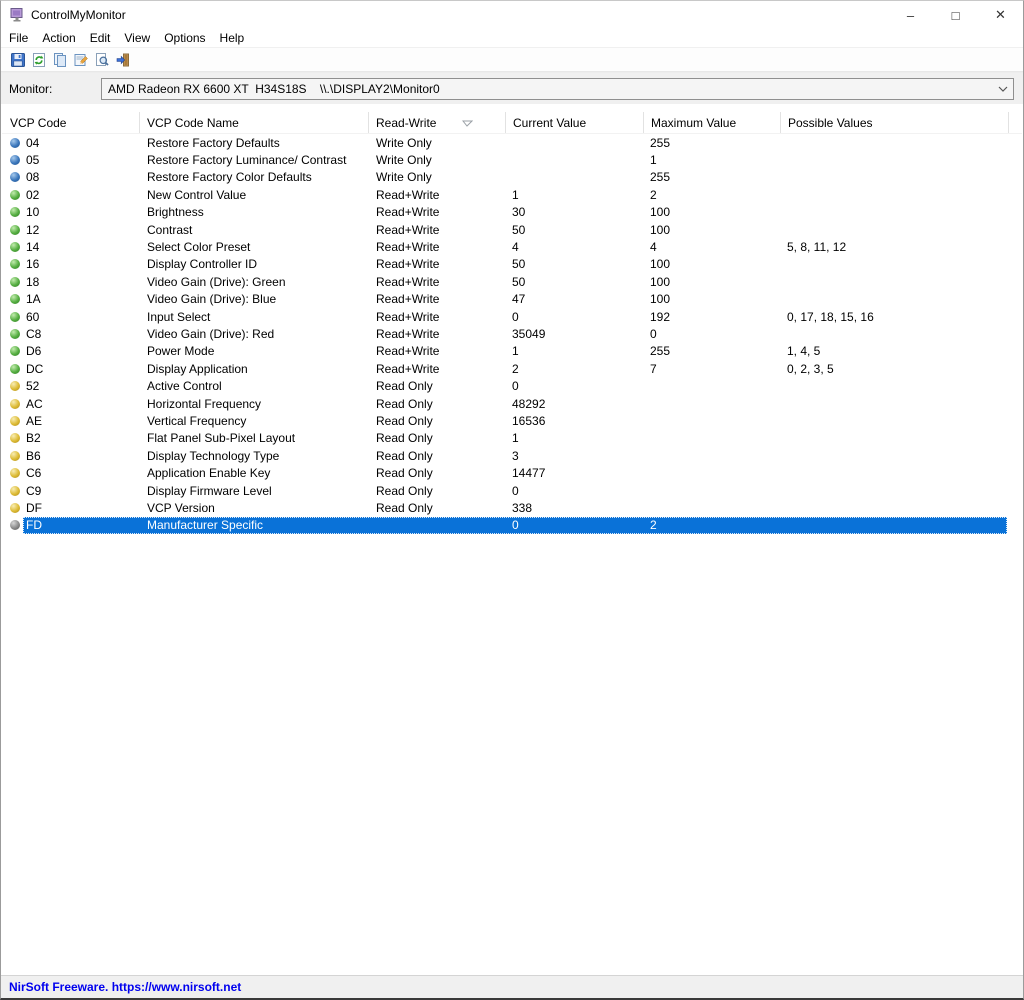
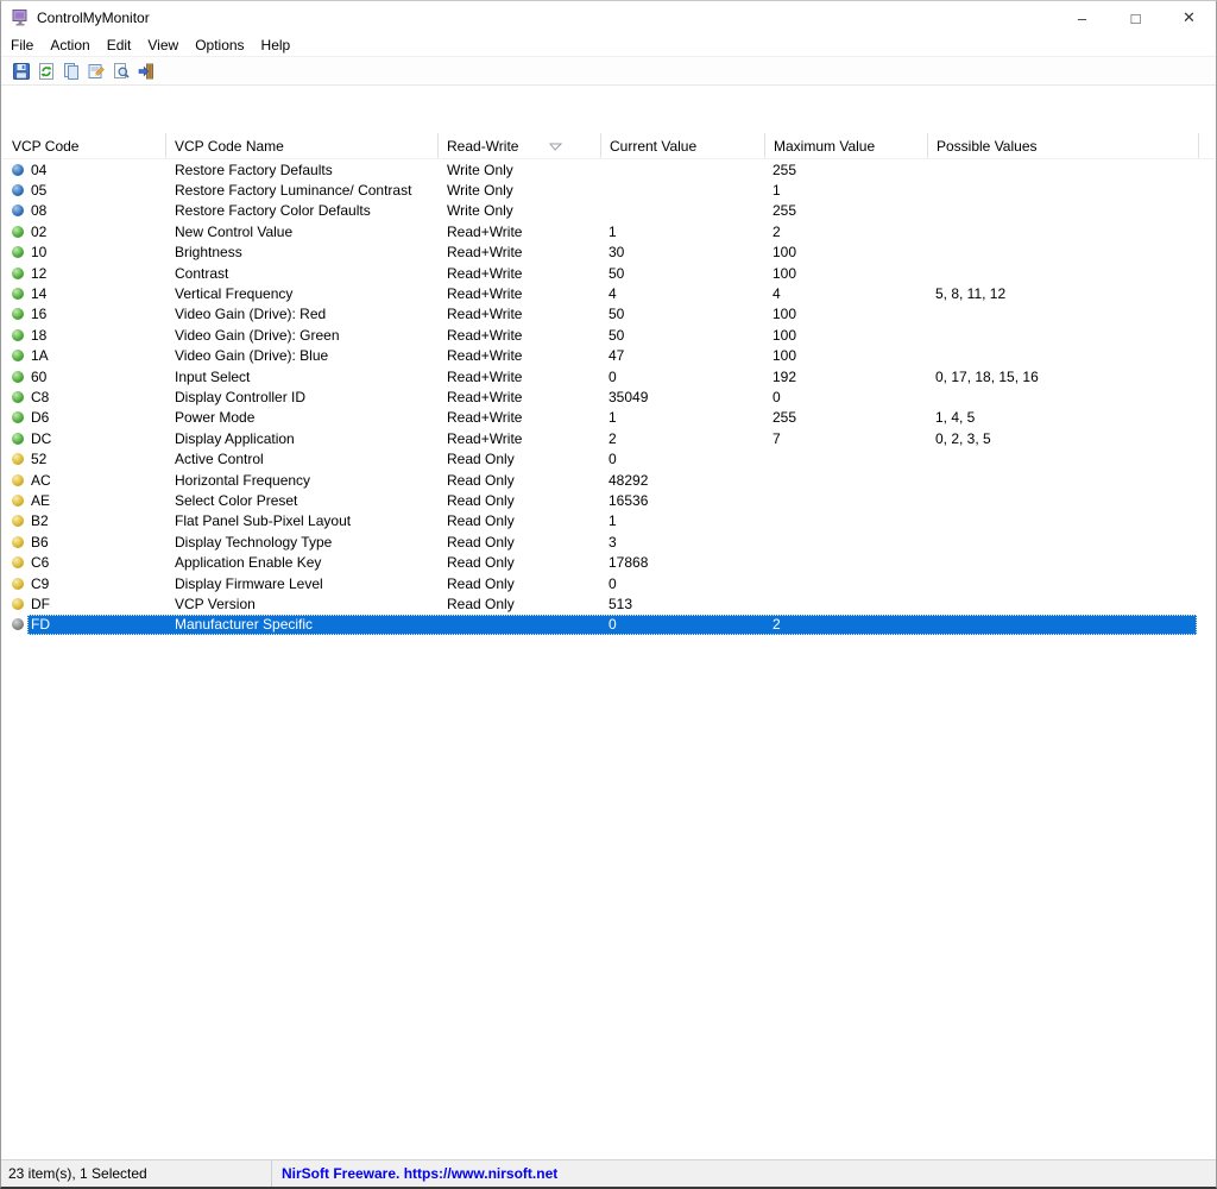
  ControlMyMonitor
  –
  □
  ✕
  File
  Action
  Edit
  View
  Options
  Help
- Monitor:
- AMD Radeon RX 6600 XT H34S18S \\.\DISPLAY2\Monitor0
  VCP Code
  VCP Code Name
  Read-Write
  Current Value
  Maximum Value
  Possible Values
  04
  Restore Factory Defaults
  Write Only
  255
  05
  Restore Factory Luminance/ Contrast
  Write Only
  1
  08
  Restore Factory Color Defaults
  Write Only
  255
  02
  New Control Value
  Read+Write
  1
  2
  10
  Brightness
  Read+Write
  30
  100
  12
  Contrast
  Read+Write
  50
  100
  14
- Select Color Preset
+ Vertical Frequency
  Read+Write
  4
  4
  5, 8, 11, 12
  16
- Display Controller ID
+ Video Gain (Drive): Red
  Read+Write
  50
  100
  18
  Video Gain (Drive): Green
  Read+Write
  50
  100
  1A
  Video Gain (Drive): Blue
  Read+Write
  47
  100
  60
  Input Select
  Read+Write
  0
  192
  0, 17, 18, 15, 16
  C8
- Video Gain (Drive): Red
+ Display Controller ID
  Read+Write
  35049
  0
  D6
  Power Mode
  Read+Write
  1
  255
  1, 4, 5
  DC
  Display Application
  Read+Write
  2
  7
  0, 2, 3, 5
  52
  Active Control
  Read Only
  0
  AC
  Horizontal Frequency
  Read Only
  48292
  AE
- Vertical Frequency
+ Select Color Preset
  Read Only
  16536
  B2
  Flat Panel Sub-Pixel Layout
  Read Only
  1
  B6
  Display Technology Type
  Read Only
  3
  C6
  Application Enable Key
  Read Only
- 14477
+ 17868
  C9
  Display Firmware Level
  Read Only
  0
  DF
  VCP Version
  Read Only
- 338
+ 513
  FD
  Manufacturer Specific
  0
  2
+ 23 item(s), 1 Selected
  NirSoft Freeware. https://www.nirsoft.net
